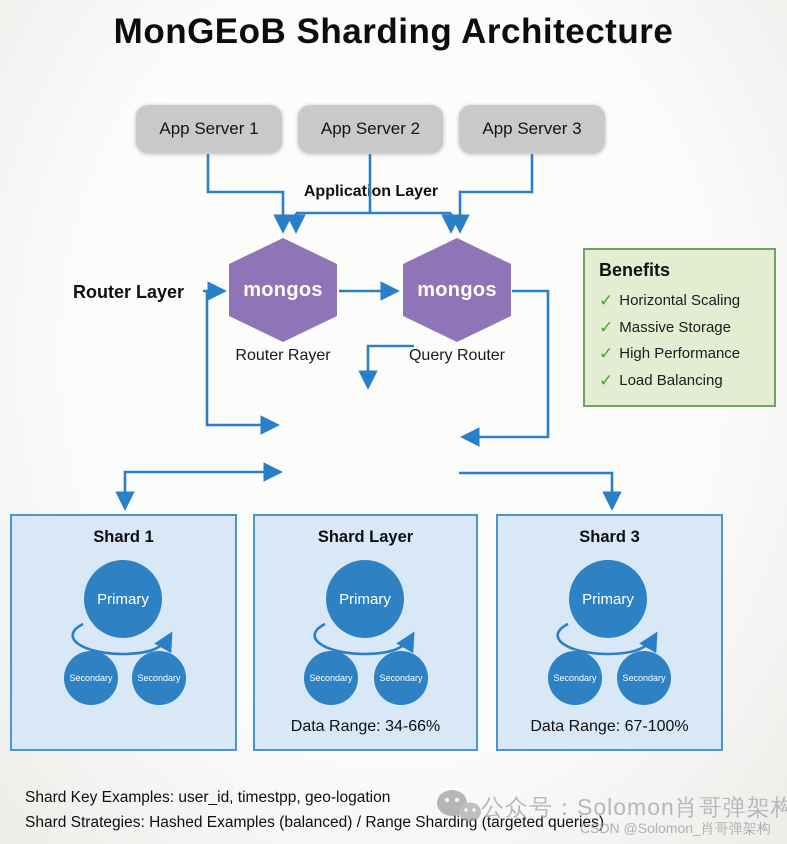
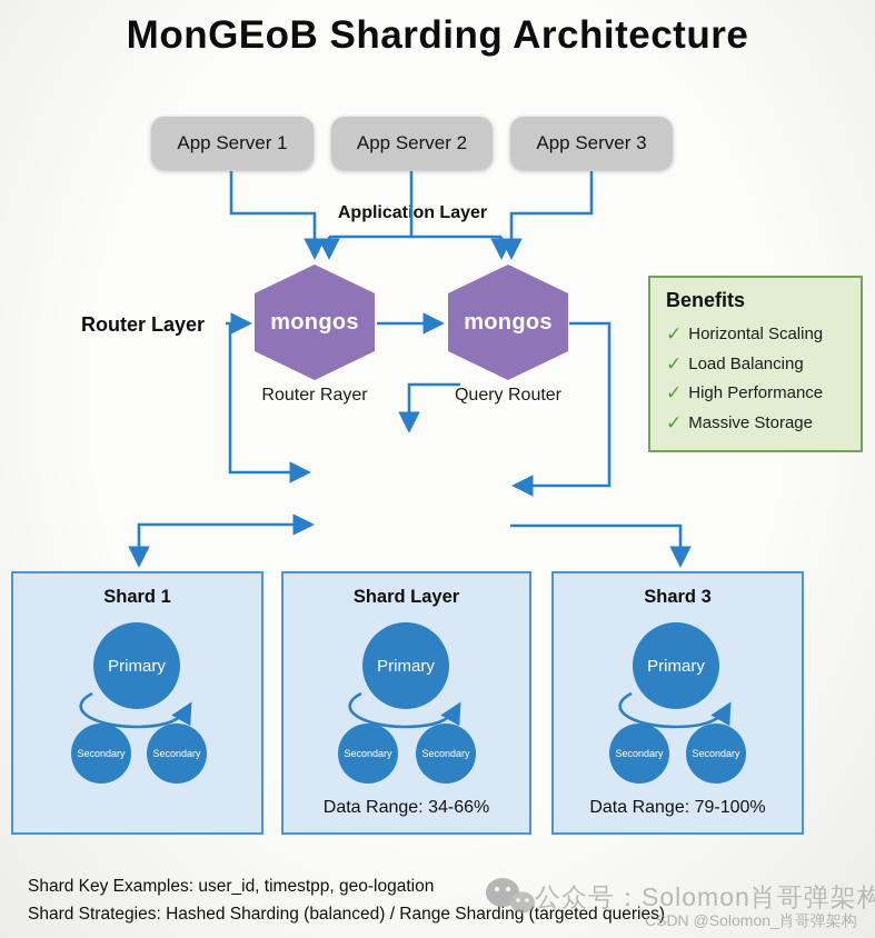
  MonGEoB Sharding Architecture
  App Server 1
  App Server 2
  App Server 3
  Applicaton Layer
  Router Layer
  mongos
  mongos
  Router Rayer
  Query Router
  Benefits
  ✓
  Horizontal Scaling
  ✓
- Massive Storage
+ Load Balancing
  ✓
  High Performance
  ✓
- Load Balancing
+ Massive Storage
  Shard 1
  Shard Layer
  Shard 3
  Primary
  Primary
  Primary
  Secondary
  Secondary
  Secondary
  Secondary
  Secondary
  Secondary
  Data Range: 34-66%
- Data Range: 67-100%
+ Data Range: 79-100%
  Shard Key Examples: user_id, timestpp, geo-logation
- Shard Strategies: Hashed Examples (balanced) / Range Sharding (targeted queries)
+ Shard Strategies: Hashed Sharding (balanced) / Range Sharding (targeted queries)
  公众号：Solomon肖哥弹架构
  CSDN @Solomon_肖哥弹架构
